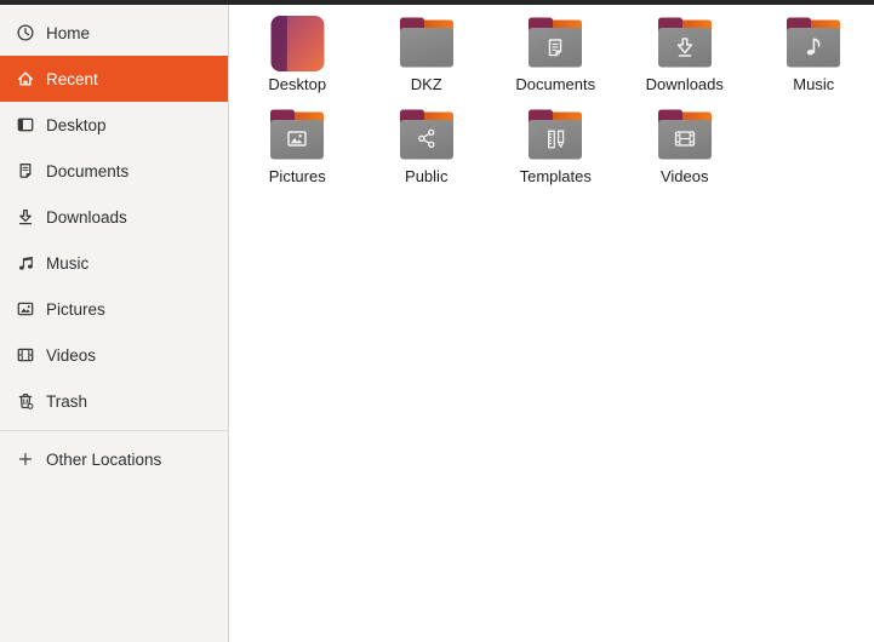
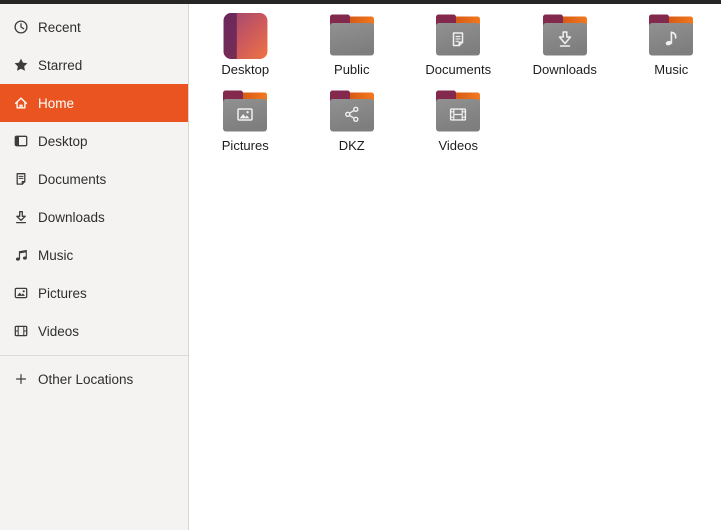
- Home
+ Recent
+ Starred
- Recent
+ Home
  Desktop
  Documents
  Downloads
  Music
  Pictures
  Videos
- Trash
  Other Locations
  Desktop
- DKZ
+ Public
  Documents
  Downloads
  Music
  Pictures
- Public
+ DKZ
- Templates
  Videos
